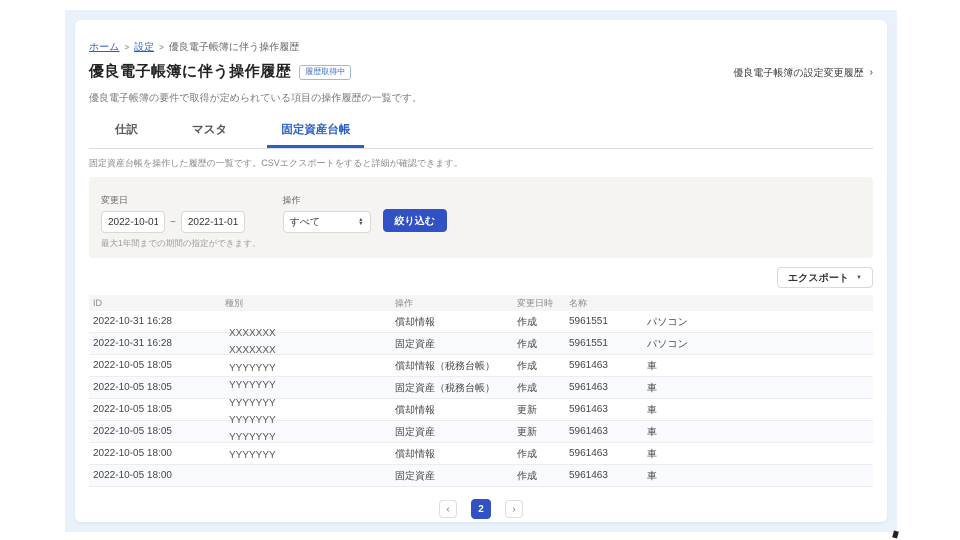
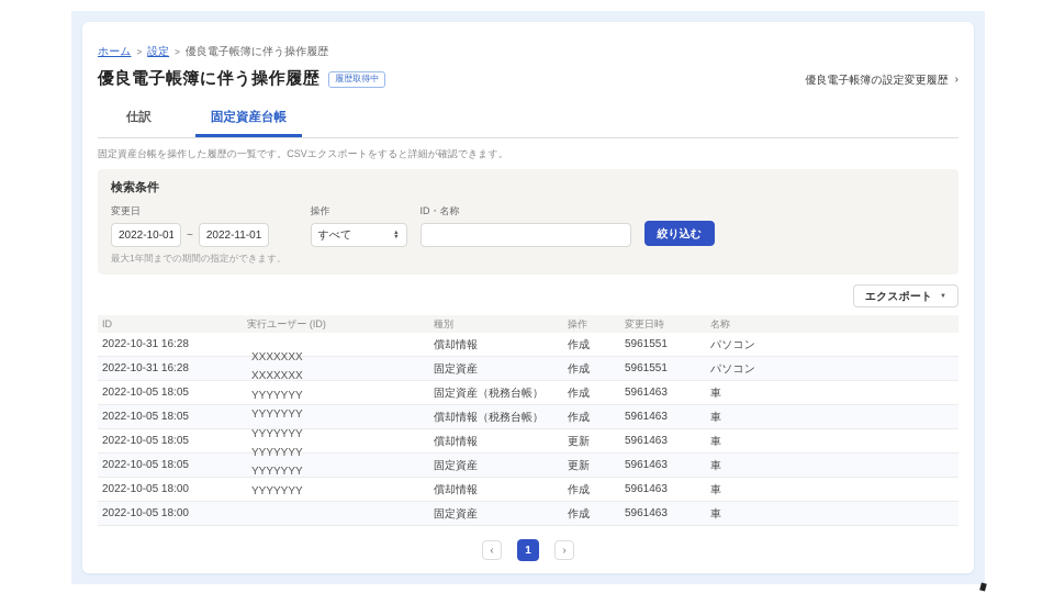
  ホーム
  >
  設定
  >
  優良電子帳簿に伴う操作履歴
  優良電子帳簿に伴う操作履歴
  履歴取得中
  優良電子帳簿の設定変更履歴
  ›
- 優良電子帳簿の要件で取得が定められている項目の操作履歴の一覧です。
  仕訳
- マスタ
  固定資産台帳
  固定資産台帳を操作した履歴の一覧です。CSVエクスポートをすると詳細が確認できます。
+ 検索条件
  変更日
  2022-10-01
  ~
  2022-11-01
  最大1年間までの期間の指定ができます。
  操作
  すべて
+ ID・名称
  絞り込む
  エクスポート
  ID
+ 実行ユーザー (ID)
  種別
  操作
  変更日時
  名称
  2022-10-31 16:28
  償却情報
  作成
  5961551
  パソコン
  2022-10-31 16:28
  固定資産
  作成
  5961551
  パソコン
  2022-10-05 18:05
- 償却情報（税務台帳）
+ 固定資産（税務台帳）
  作成
  5961463
  車
  2022-10-05 18:05
- 固定資産（税務台帳）
+ 償却情報（税務台帳）
  作成
  5961463
  車
  2022-10-05 18:05
  償却情報
  更新
  5961463
  車
  2022-10-05 18:05
  固定資産
  更新
  5961463
  車
  2022-10-05 18:00
  償却情報
  作成
  5961463
  車
  2022-10-05 18:00
  固定資産
  作成
  5961463
  車
  XXXXXXX
  XXXXXXX
  YYYYYYY
  YYYYYYY
  YYYYYYY
  YYYYYYY
  YYYYYYY
  YYYYYYY
  ‹
- 2
+ 1
  ›
